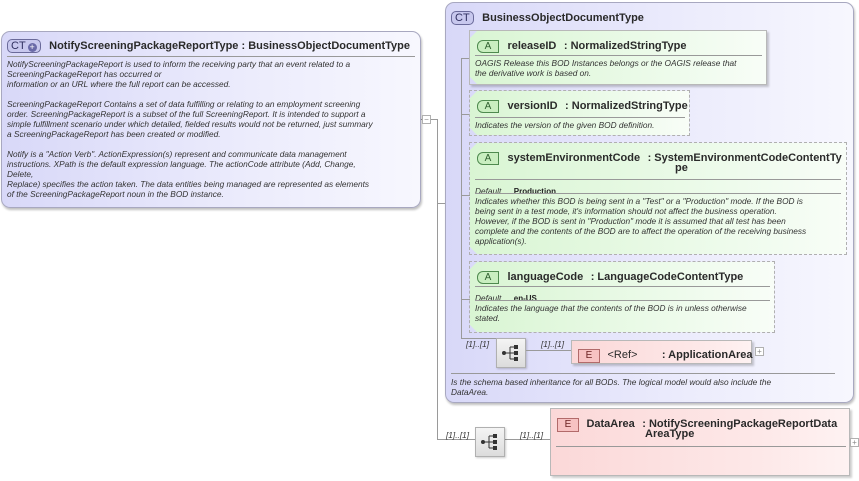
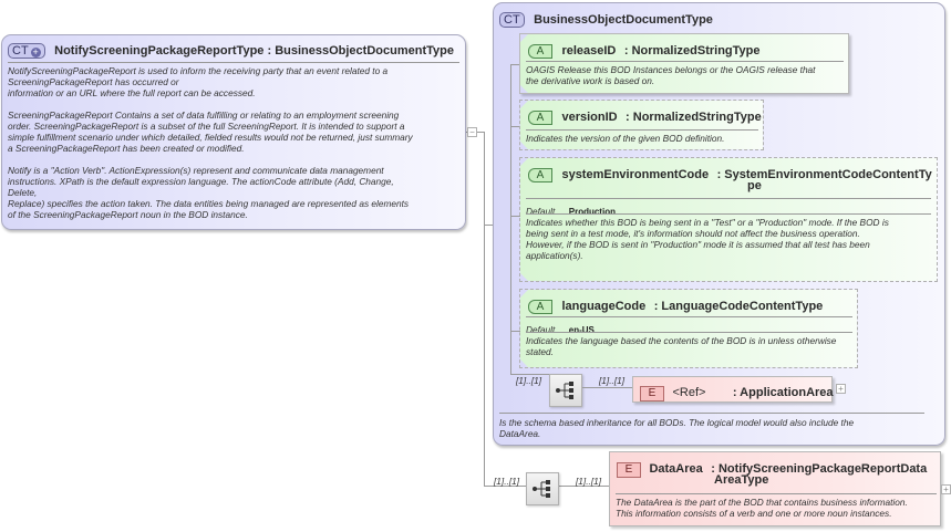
  CT + NotifyScreeningPackageReportType : BusinessObjectDocumentType
  NotifyScreeningPackageReport is used to inform the receiving party that an event related to a
  ScreeningPackageReport has occurred or
  information or an URL where the full report can be accessed.
  ScreeningPackageReport Contains a set of data fulfilling or relating to an employment screening
  order. ScreeningPackageReport is a subset of the full ScreeningReport. It is intended to support a
  simple fulfillment scenario under which detailed, fielded results would not be returned, just summary
  a ScreeningPackageReport has been created or modified.
  Notify is a "Action Verb". ActionExpression(s) represent and communicate data management
  instructions. XPath is the default expression language. The actionCode attribute (Add, Change,
  Delete,
  Replace) specifies the action taken. The data entities being managed are represented as elements
  of the ScreeningPackageReport noun in the BOD instance.
  −
  CT BusinessObjectDocumentType
  A releaseID : NormalizedStringType
  OAGIS Release this BOD Instances belongs or the OAGIS release that
  the derivative work is based on.
  A versionID : NormalizedStringType
  Indicates the version of the given BOD definition.
  A systemEnvironmentCode : SystemEnvironmentCodeContentTy
  pe
  Default Production
  Indicates whether this BOD is being sent in a "Test" or a "Production" mode. If the BOD is
  being sent in a test mode, it's information should not affect the business operation.
  However, if the BOD is sent in "Production" mode it is assumed that all test has been
- complete and the contents of the BOD are to affect the operation of the receiving business
  application(s).
  A languageCode : LanguageCodeContentType
  Default en-US
- Indicates the language that the contents of the BOD is in unless otherwise
+ Indicates the language based the contents of the BOD is in unless otherwise
  stated.
  [1]..[1]
  [1]..[1]
  E <Ref> : ApplicationArea
  +
  Is the schema based inheritance for all BODs. The logical model would also include the
  DataArea.
  [1]..[1]
  [1]..[1]
  E DataArea : NotifyScreeningPackageReportData
  AreaType
+ The DataArea is the part of the BOD that contains business information.
+ This information consists of a verb and one or more noun instances.
  +
